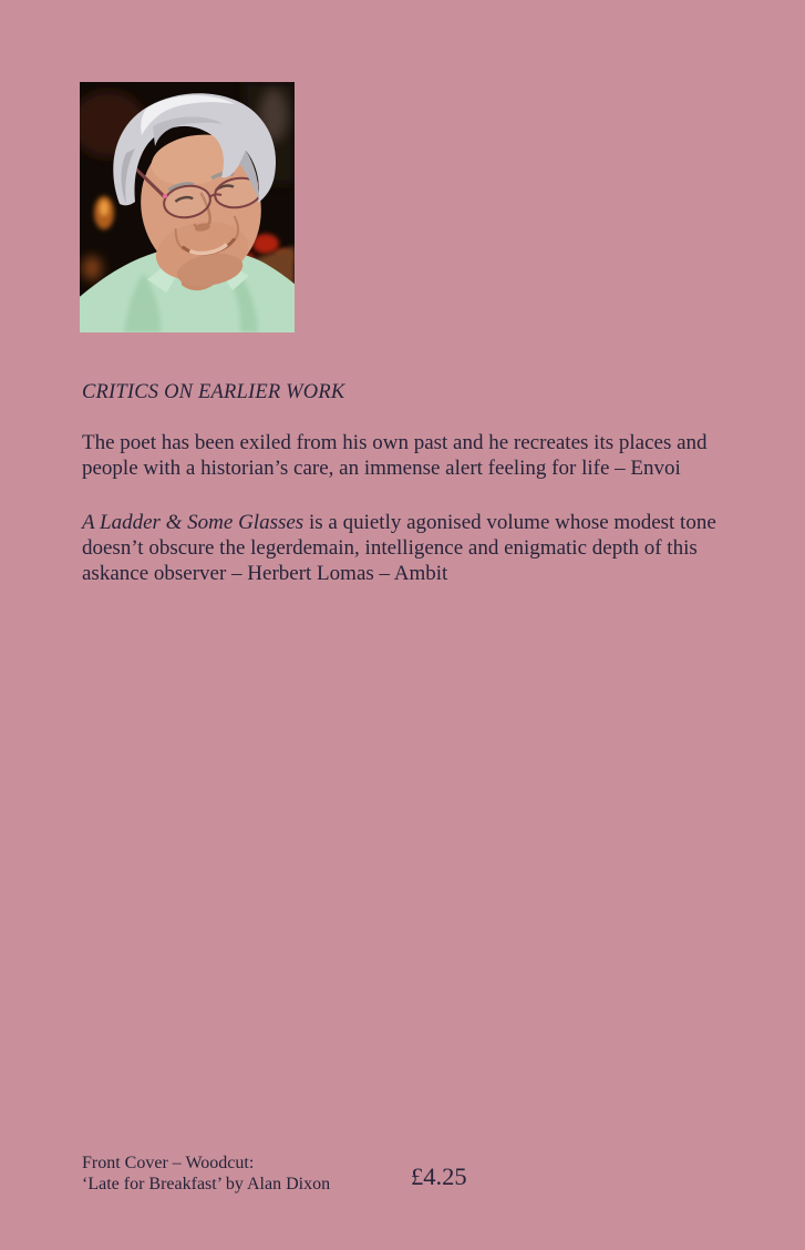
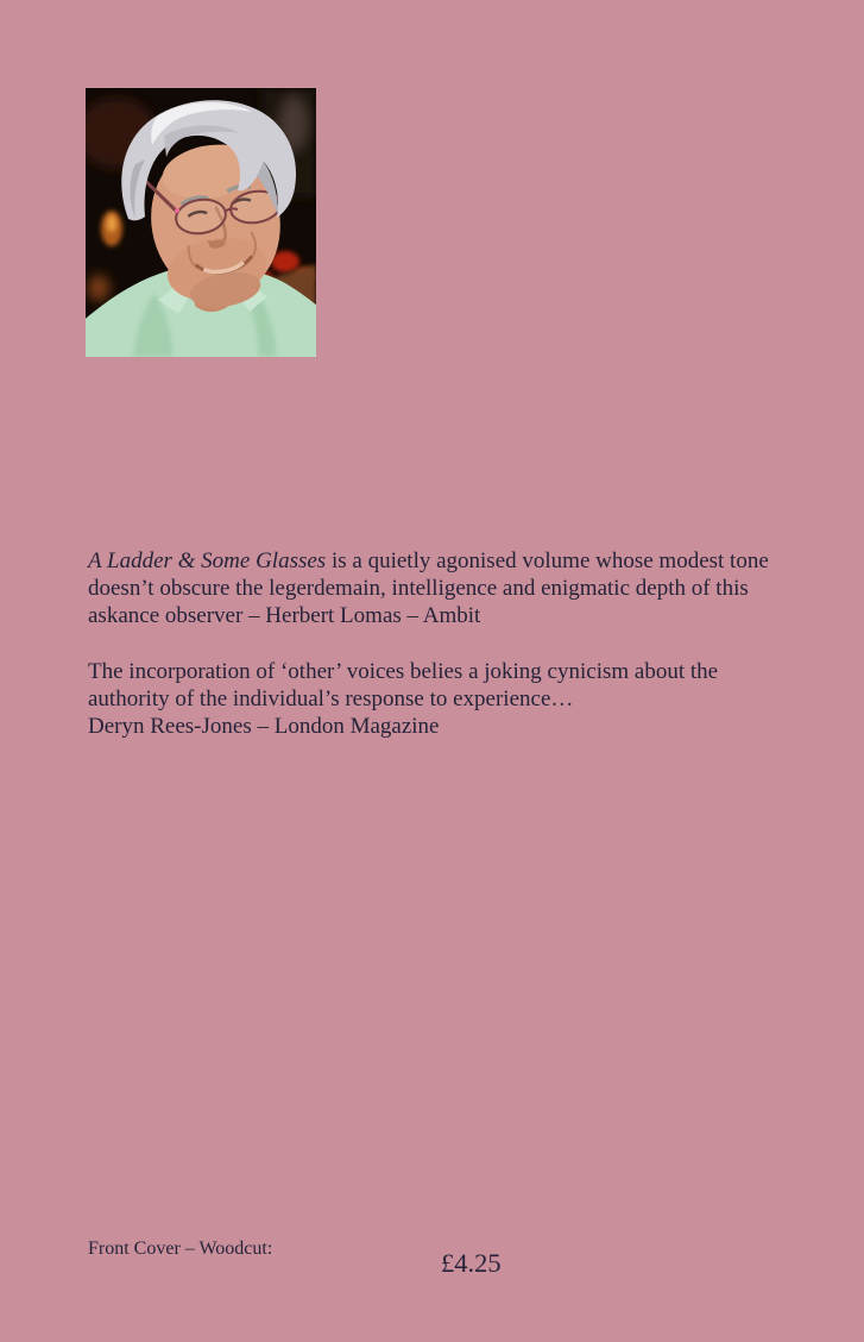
- CRITICS ON EARLIER WORK
- The poet has been exiled from his own past and he recreates its places and people with a historian’s care, an immense alert feeling for life – Envoi
  A Ladder & Some Glasses is a quietly agonised volume whose modest tone doesn’t obscure the legerdemain, intelligence and enigmatic depth of this askance observer – Herbert Lomas – Ambit
+ The incorporation of ‘other’ voices belies a joking cynicism about the authority of the individual’s response to experience…
+ Deryn Rees-Jones – London Magazine
  Front Cover – Woodcut:
- ‘Late for Breakfast’ by Alan Dixon
  £4.25
